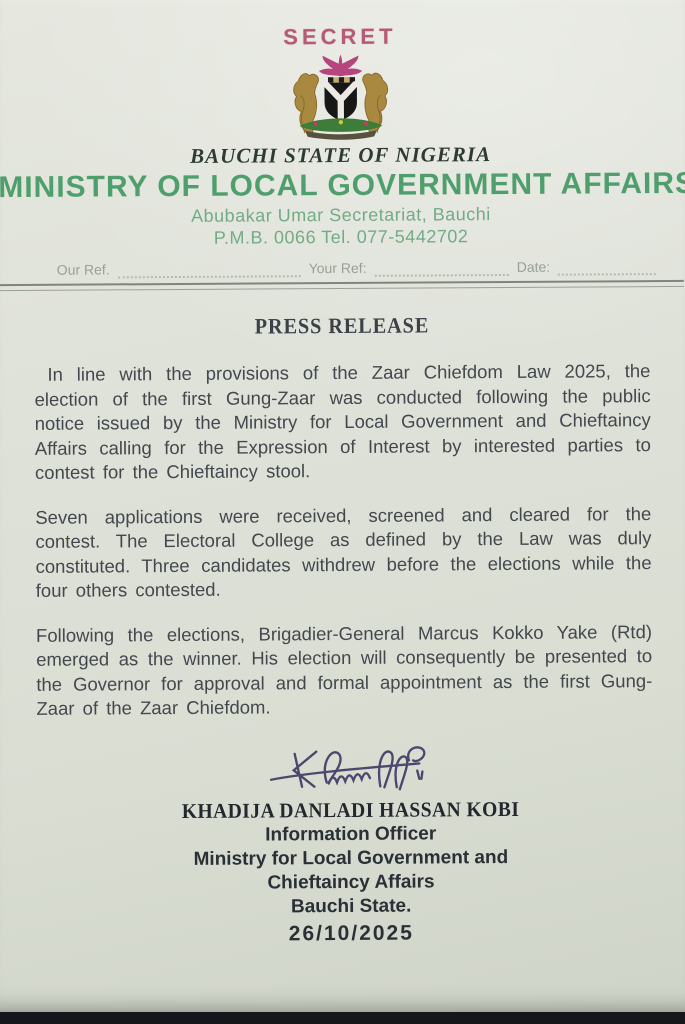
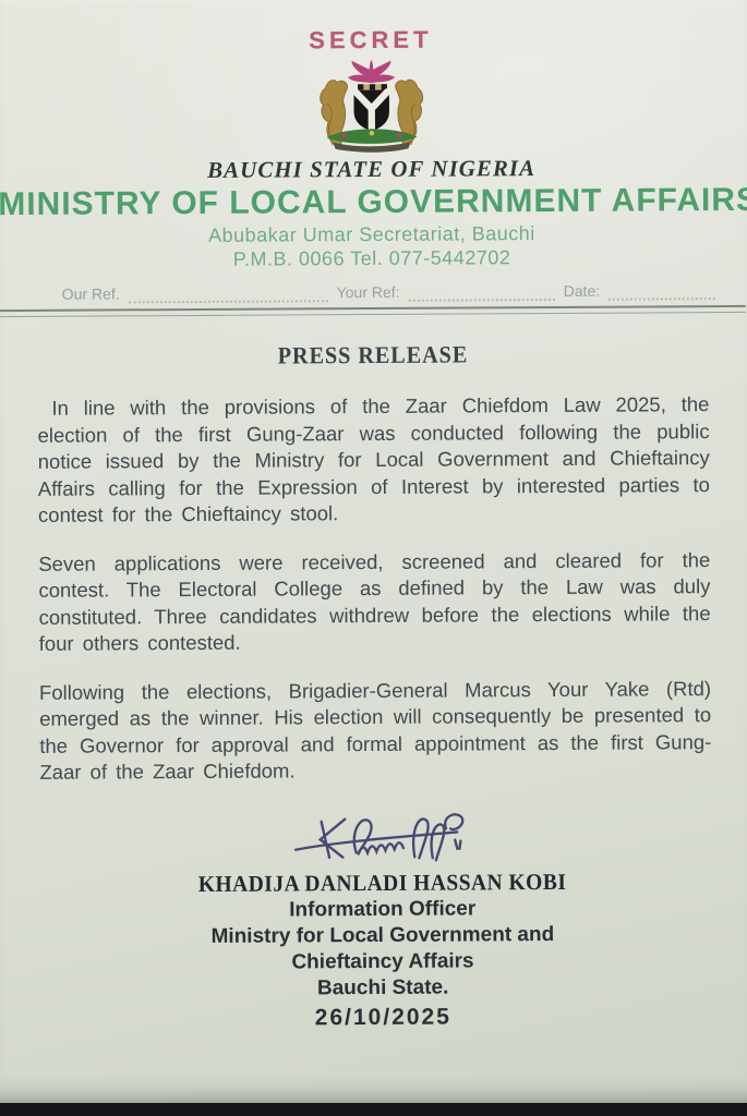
  SECRET
  BAUCHI STATE OF NIGERIA
  MINISTRY OF LOCAL GOVERNMENT AFFAIR
  Abubakar Umar Secretariat, Bauchi
  P.M.B. 0066 Tel. 077-5442702
  Our Ref.
  Your Ref:
  Date:
  PRESS RELEASE
  In line with the provisions of the Zaar Chiefdom Law 2025, the election of the first Gung-Zaar was conducted following the public notice issued by the Ministry for Local Government and Chieftaincy Affairs calling for the Expression of Interest by interested parties to contest for the Chieftaincy stool.
  Seven applications were received, screened and cleared for the contest. The Electoral College as defined by the Law was duly constituted. Three candidates withdrew before the elections while the four others contested.
- Following the elections, Brigadier-General Marcus Kokko Yake (Rtd) emerged as the winner. His election will consequently be presented to the Governor for approval and formal appointment as the first Gung-Zaar of the Zaar Chiefdom.
+ Following the elections, Brigadier-General Marcus Your Yake (Rtd) emerged as the winner. His election will consequently be presented to the Governor for approval and formal appointment as the first Gung-Zaar of the Zaar Chiefdom.
  KHADIJA DANLADI HASSAN KOBI
  Information Officer
  Ministry for Local Government and
  Chieftaincy Affairs
  Bauchi State.
  26/10/2025
